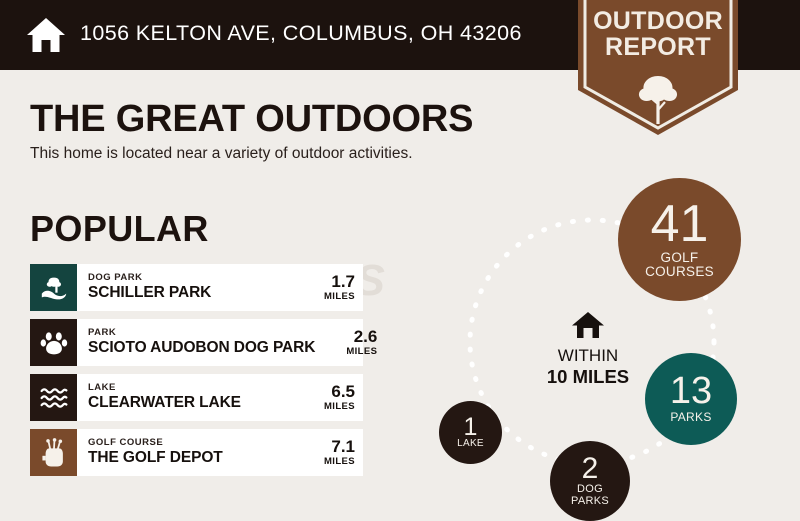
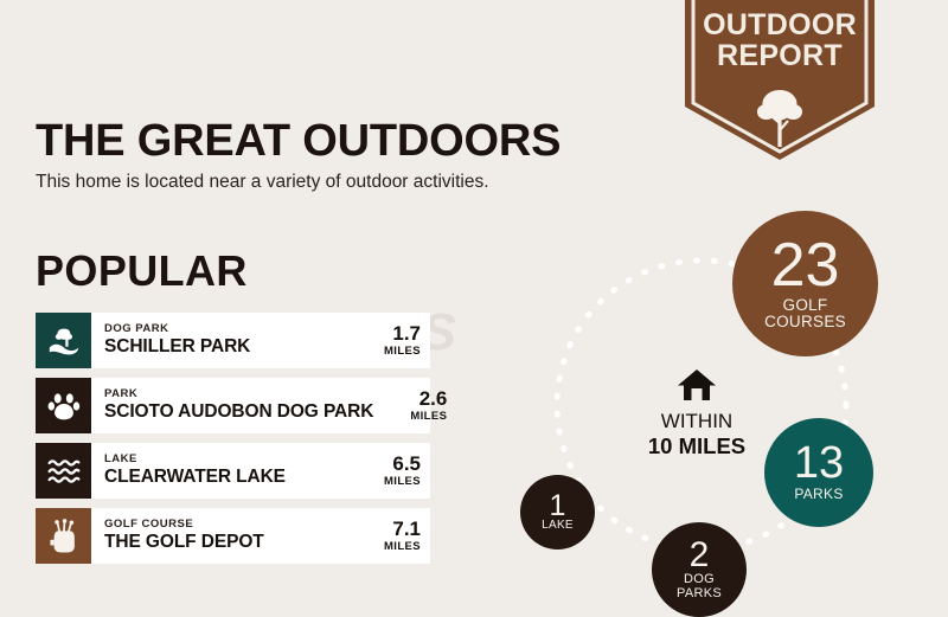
- 1056 KELTON AVE, COLUMBUS, OH 43206
  OUTDOOR
  REPORT
  THE GREAT OUTDOORS
  This home is located near a variety of outdoor activities.
  POPULAR
  DOG PARK
  SCHILLER PARK
  1.7
  MILES
  PARK
  SCIOTO AUDOBON DOG PARK
  2.6
  MILES
  LAKE
  CLEARWATER LAKE
  6.5
  MILES
  GOLF COURSE
  THE GOLF DEPOT
  7.1
  MILES
- 41
+ 23
  GOLF
  COURSES
  13
  PARKS
  1
  LAKE
  2
  DOG
  PARKS
  WITHIN
  10 MILES
